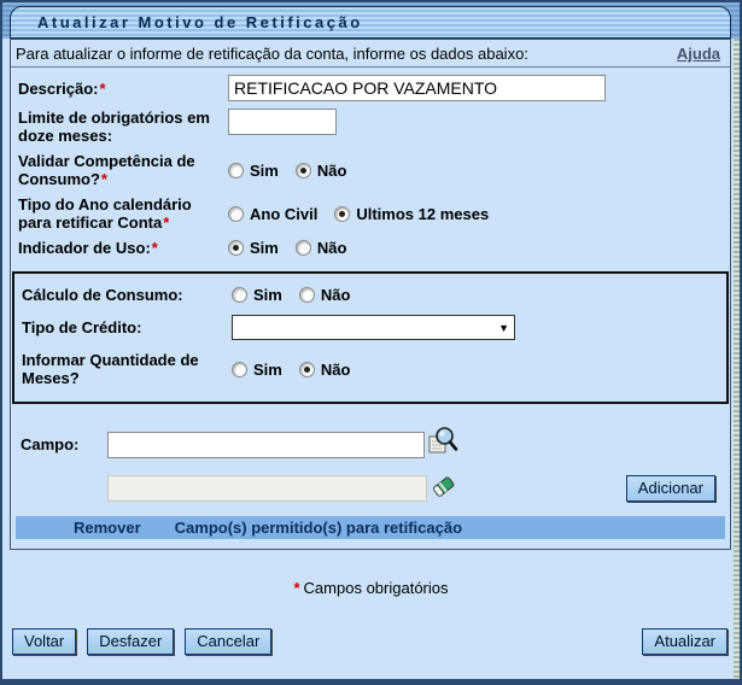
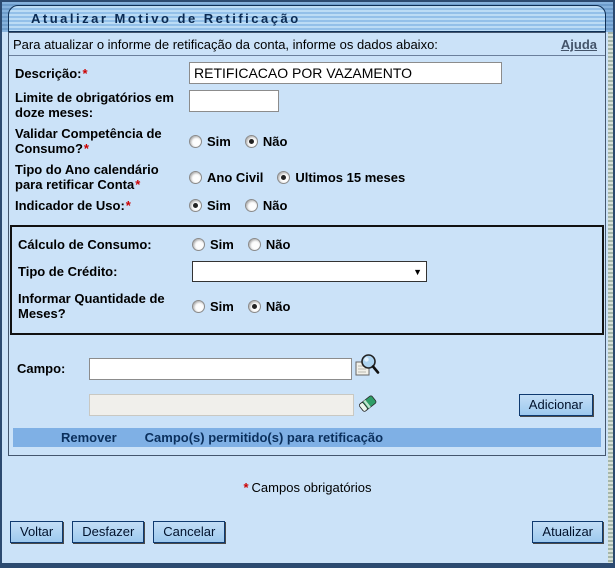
  Atualizar Motivo de Retificação
  Para atualizar o informe de retificação da conta, informe os dados abaixo:
  Ajuda
  Descrição:*
  RETIFICACAO POR VAZAMENTO
  Limite de obrigatórios em doze meses:
  Validar Competência de Consumo?*
  Sim
  Não
  Tipo do Ano calendário para retificar Conta*
  Ano Civil
- Ultimos 12 meses
+ Ultimos 15 meses
  Indicador de Uso:*
  Sim
  Não
  Cálculo de Consumo:
  Sim
  Não
  Tipo de Crédito:
  ▼
  Informar Quantidade de Meses?
  Sim
  Não
  Campo:
  Adicionar
  Remover
  Campo(s) permitido(s) para retificação
  * Campos obrigatórios
  Voltar
  Desfazer
  Cancelar
  Atualizar
